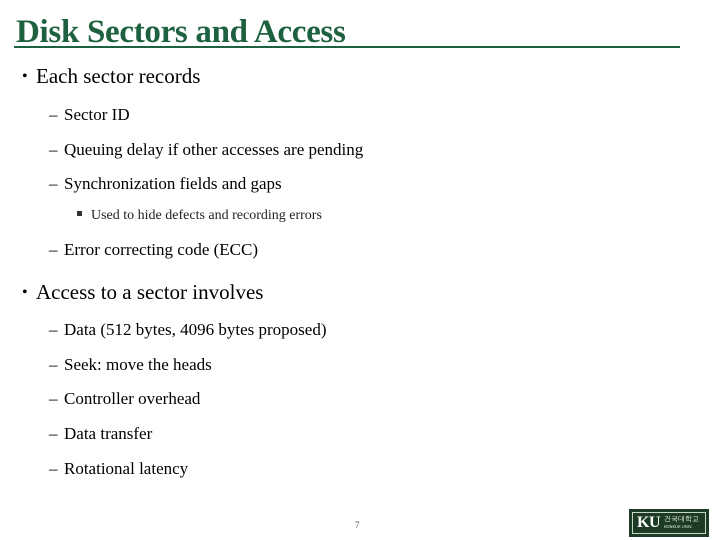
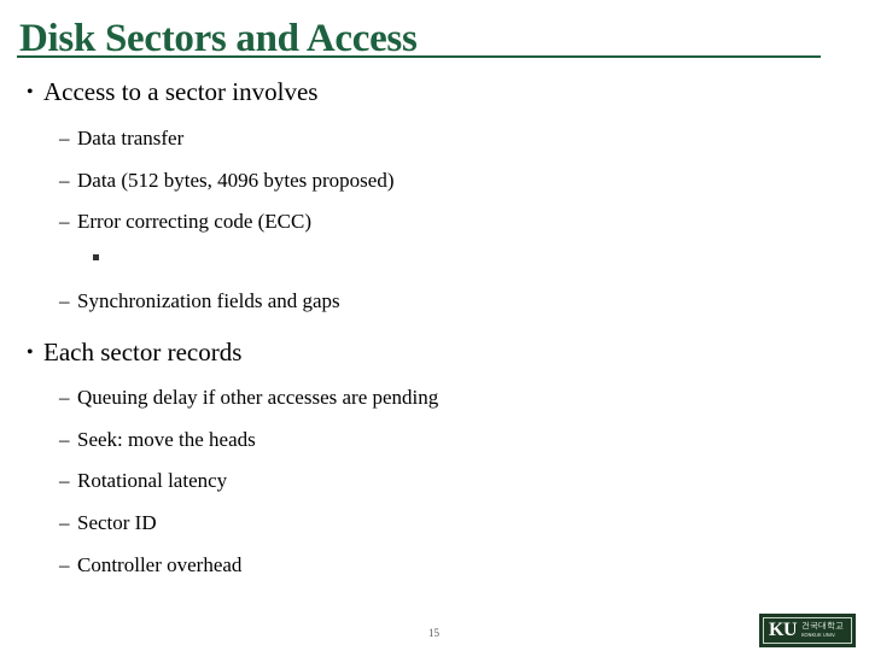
  Disk Sectors and Access
- • Each sector records
+ • Access to a sector involves
- – Sector ID
+ – Data transfer
- – Queuing delay if other accesses are pending
+ – Data (512 bytes, 4096 bytes proposed)
- – Synchronization fields and gaps
+ – Error correcting code (ECC)
- Used to hide defects and recording errors
- – Error correcting code (ECC)
+ – Synchronization fields and gaps
- • Access to a sector involves
+ • Each sector records
- – Data (512 bytes, 4096 bytes proposed)
+ – Queuing delay if other accesses are pending
  – Seek: move the heads
- – Controller overhead
+ – Rotational latency
- – Data transfer
+ – Sector ID
- – Rotational latency
+ – Controller overhead
- 7
+ 15
  KU
  건국대학교
